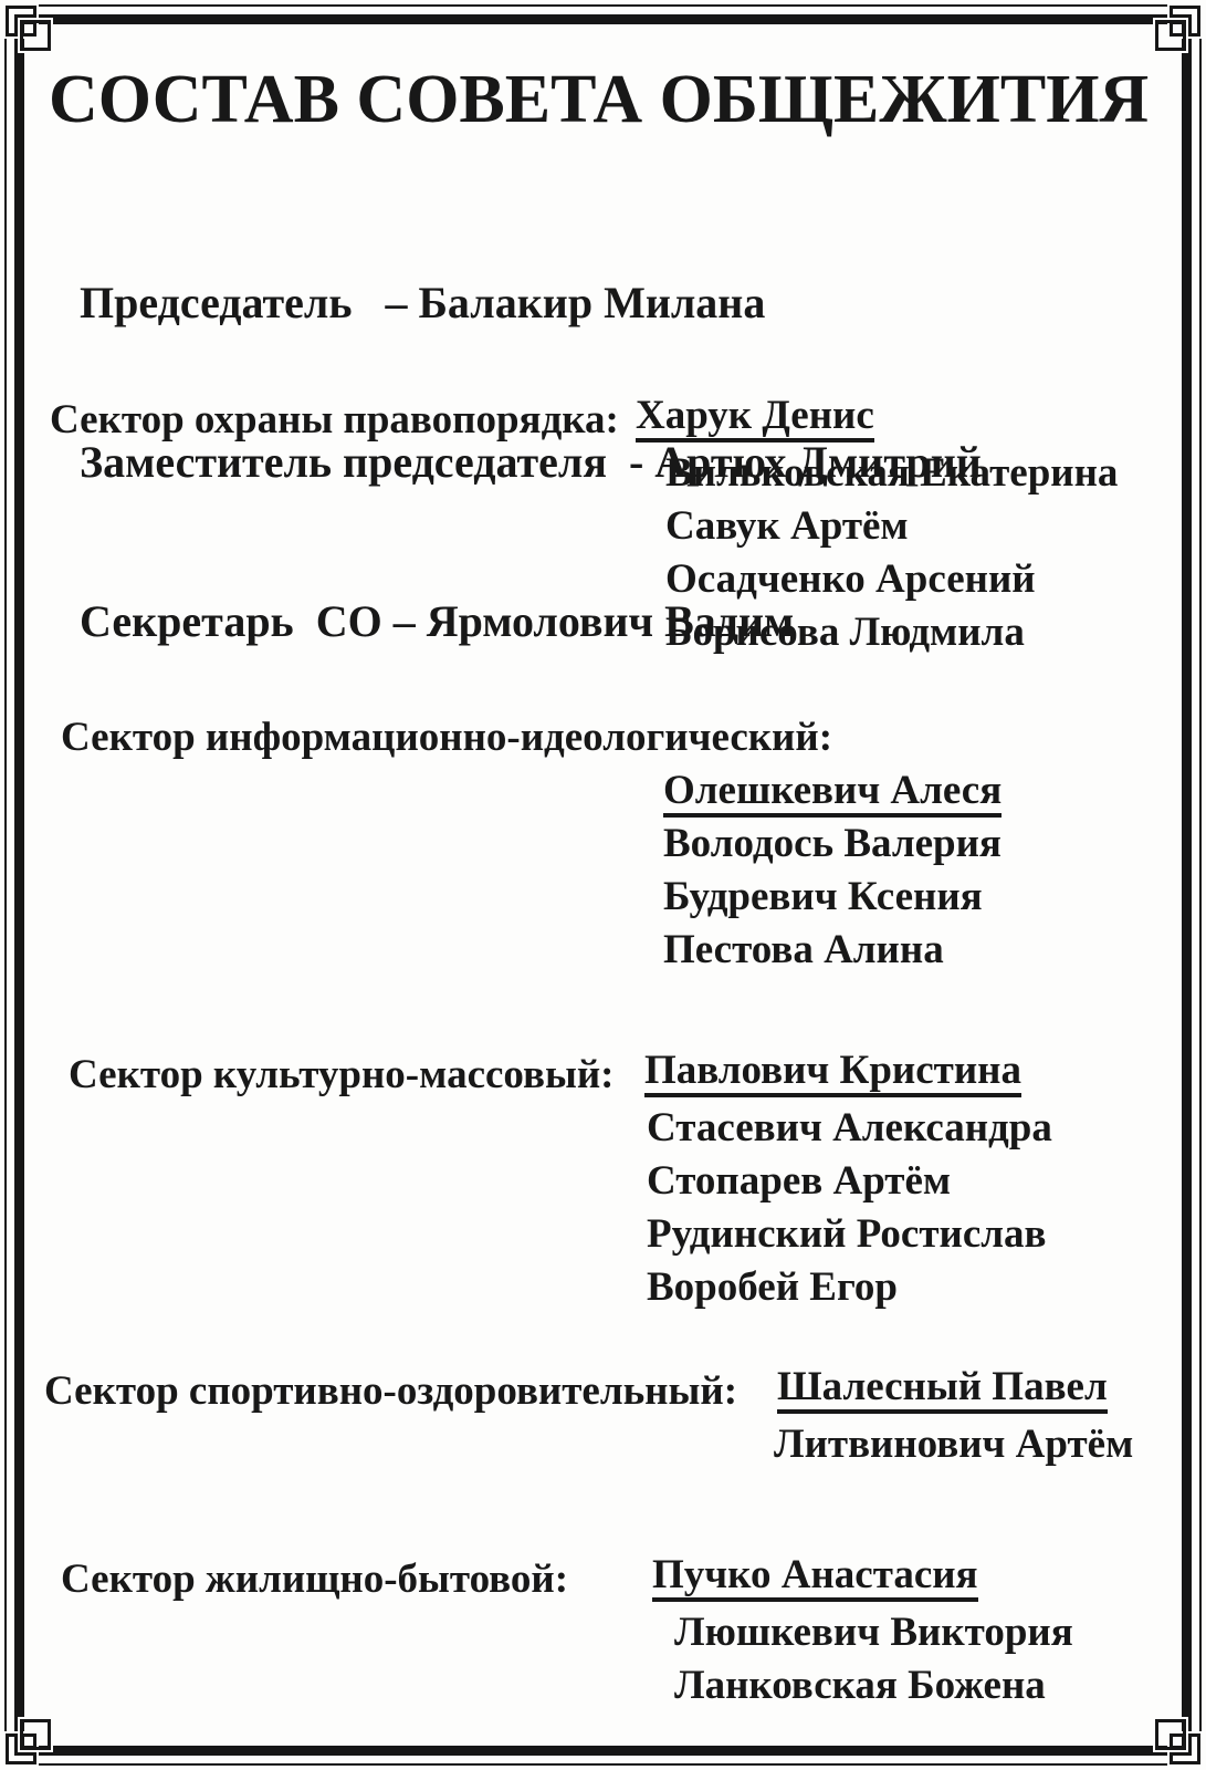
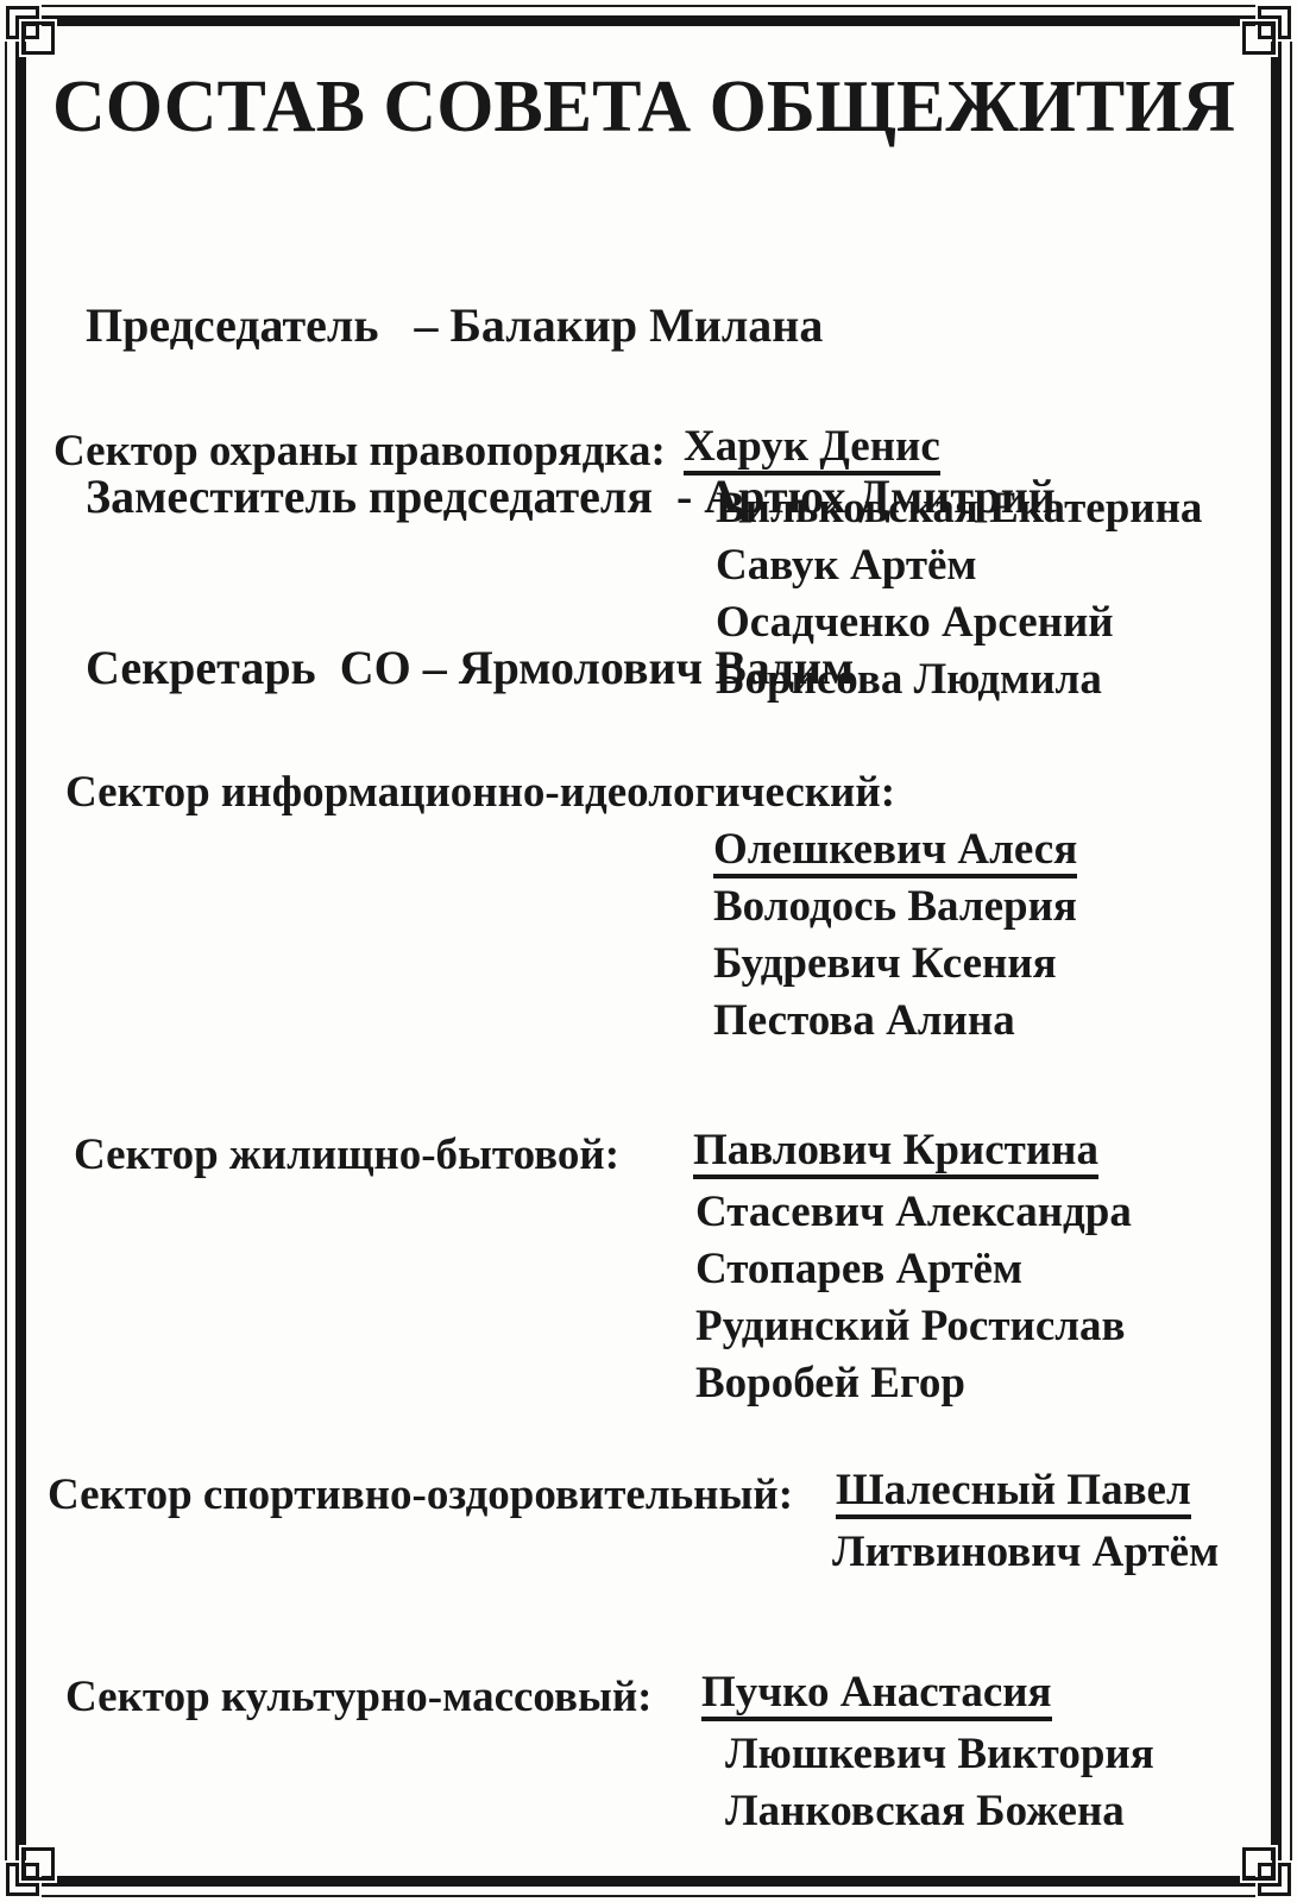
  СОСТАВ СОВЕТА ОБЩЕЖИТИЯ
  Председатель – Балакир Милана
  Заместитель председателя - Артюх Дмитрий
  Секретарь СО – Ярмолович Вадим
  Сектор охраны правопорядка:
  Харук Денис
  Вильковская Екатерина
  Савук Артём
  Осадченко Арсений
  Борисова Людмила
  Сектор информационно-идеологический:
  Олешкевич Алеся
  Володось Валерия
  Будревич Ксения
  Пестова Алина
- Сектор культурно-массовый:
+ Сектор жилищно-бытовой:
  Павлович Кристина
  Стасевич Александра
  Стопарев Артём
  Рудинский Ростислав
  Воробей Егор
  Сектор спортивно-оздоровительный:
  Шалесный Павел
  Литвинович Артём
- Сектор жилищно-бытовой:
+ Сектор культурно-массовый:
  Пучко Анастасия
  Люшкевич Виктория
  Ланковская Божена
